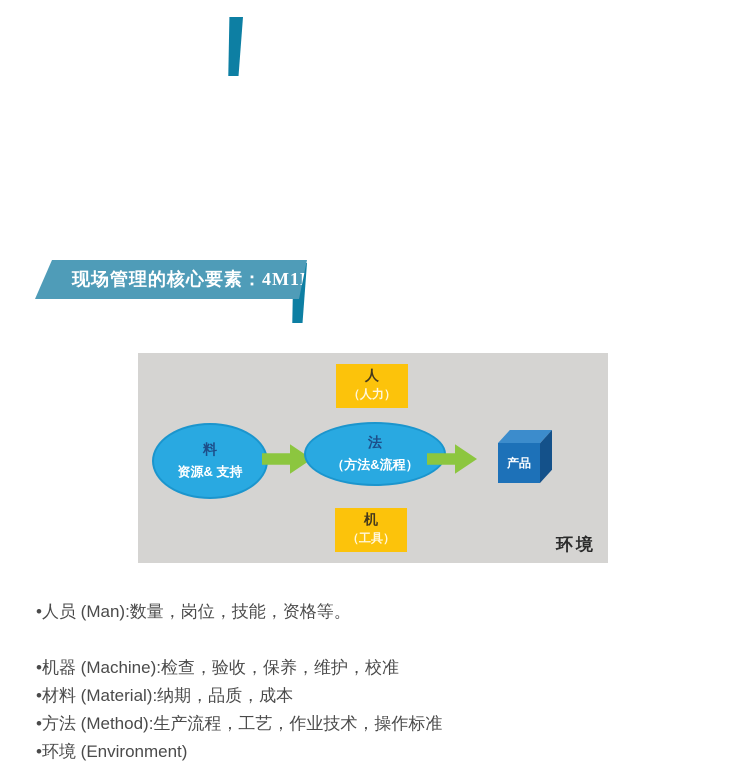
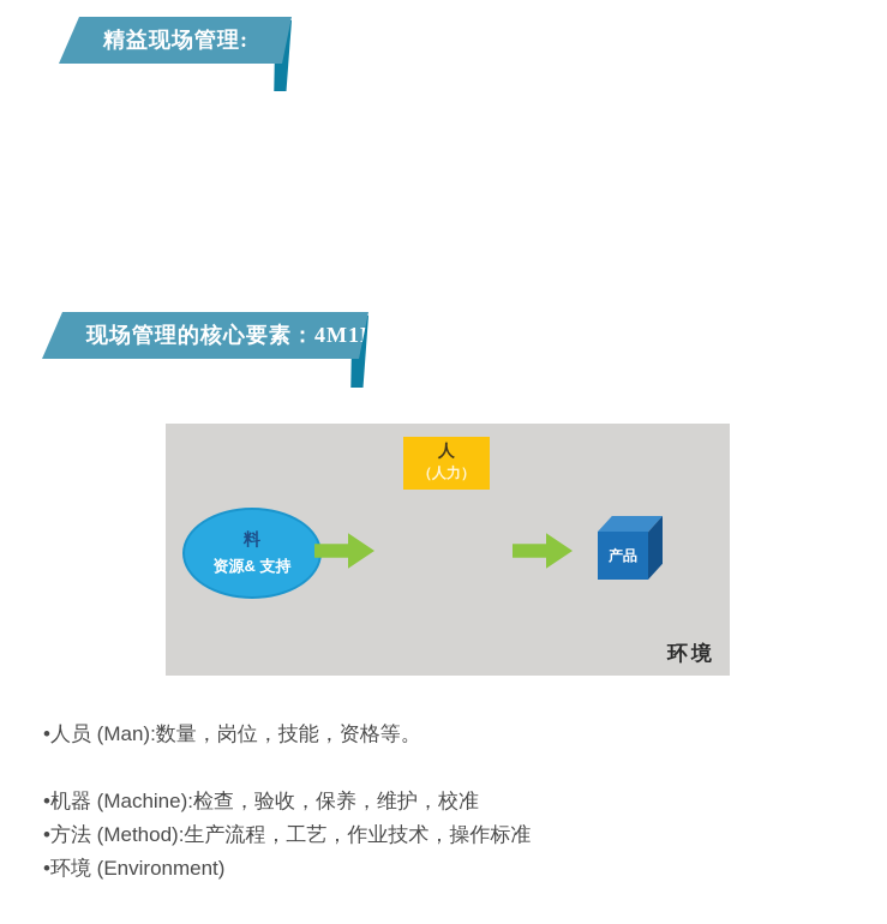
+ 精益现场管理:
  现场管理的核心要素：4M1
  人
  （人力）
  料
  资源& 支持
- 法
- （方法&流程）
  产品
- 机
- （工具）
  环境
  •人员 (Man):数量，岗位，技能，资格等。
  •机器 (Machine):检查，验收，保养，维护，校准
- •材料 (Material):纳期，品质，成本
  •方法 (Method):生产流程，工艺，作业技术，操作标准
  •环境 (Environment)
